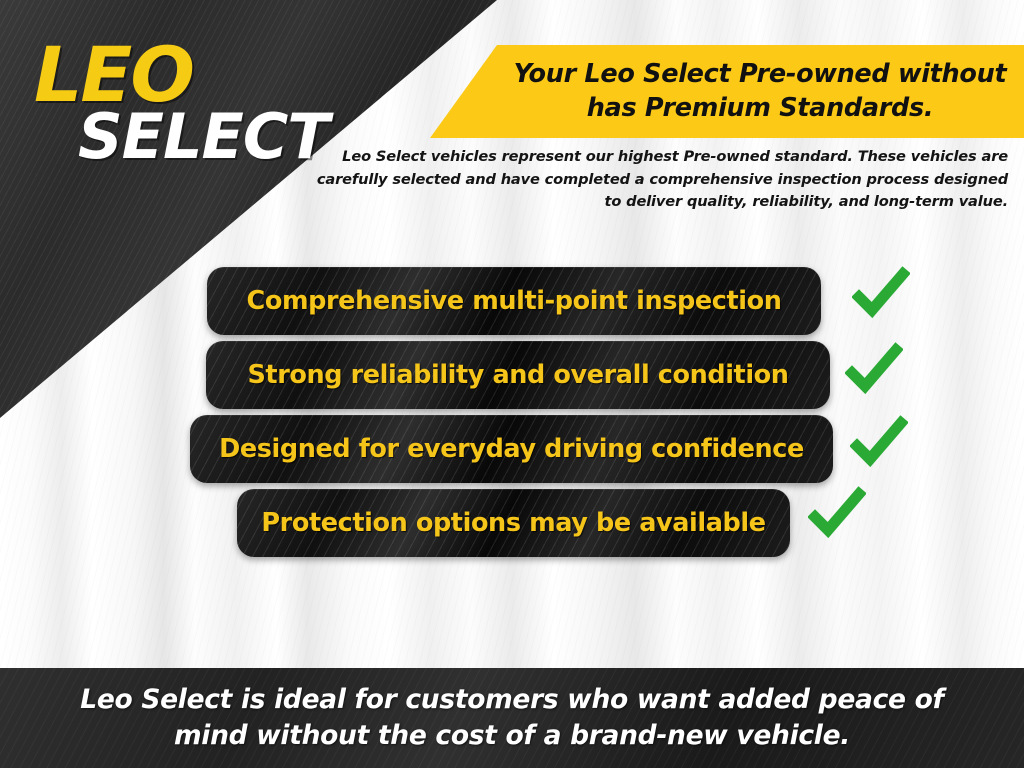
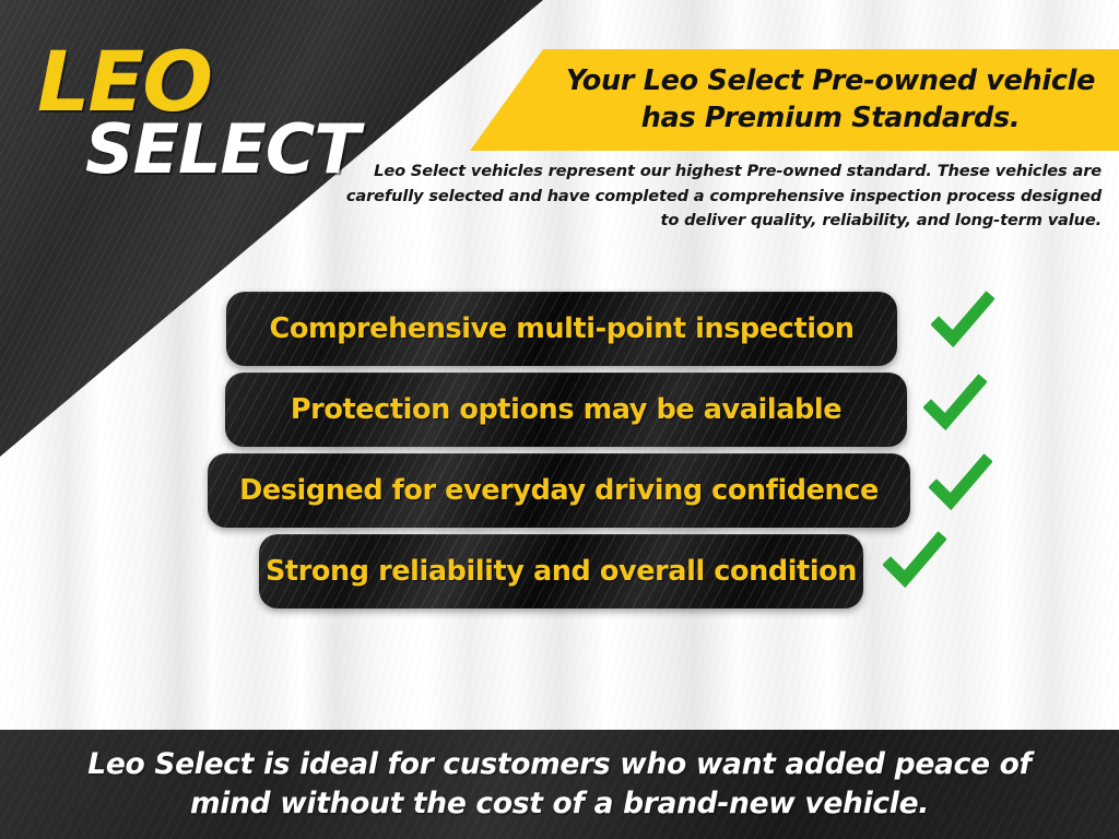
  LEO
  SELECT
- Your Leo Select Pre-owned without has Premium Standards.
+ Your Leo Select Pre-owned vehicle has Premium Standards.
  Leo Select vehicles represent our highest Pre-owned standard. These vehicles are carefully selected and have completed a comprehensive inspection process designed to deliver quality, reliability, and long-term value.
  Comprehensive multi-point inspection
- Strong reliability and overall condition
+ Protection options may be available
  Designed for everyday driving confidence
- Protection options may be available
+ Strong reliability and overall condition
  Leo Select is ideal for customers who want added peace of mind without the cost of a brand-new vehicle.
